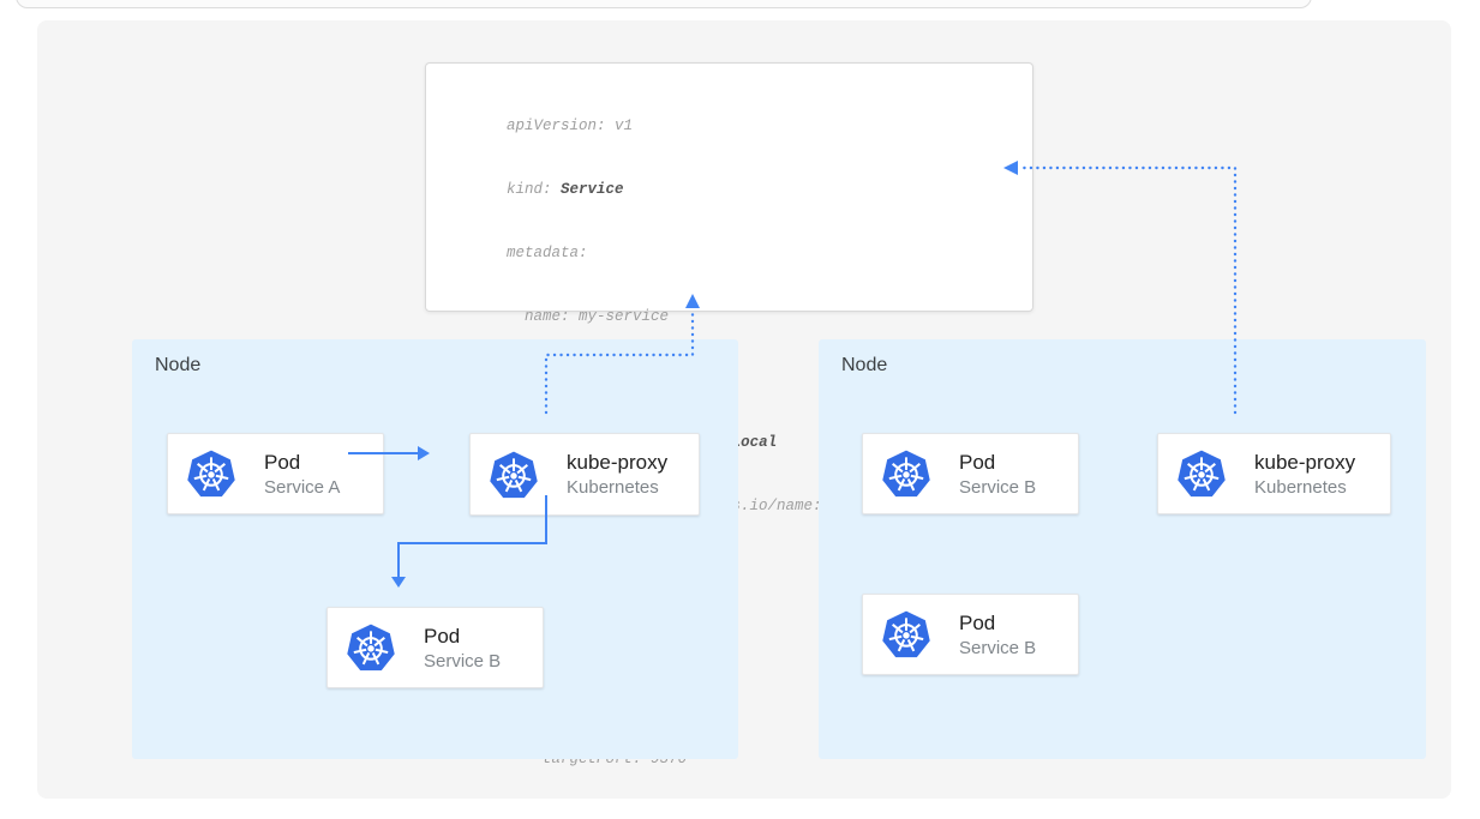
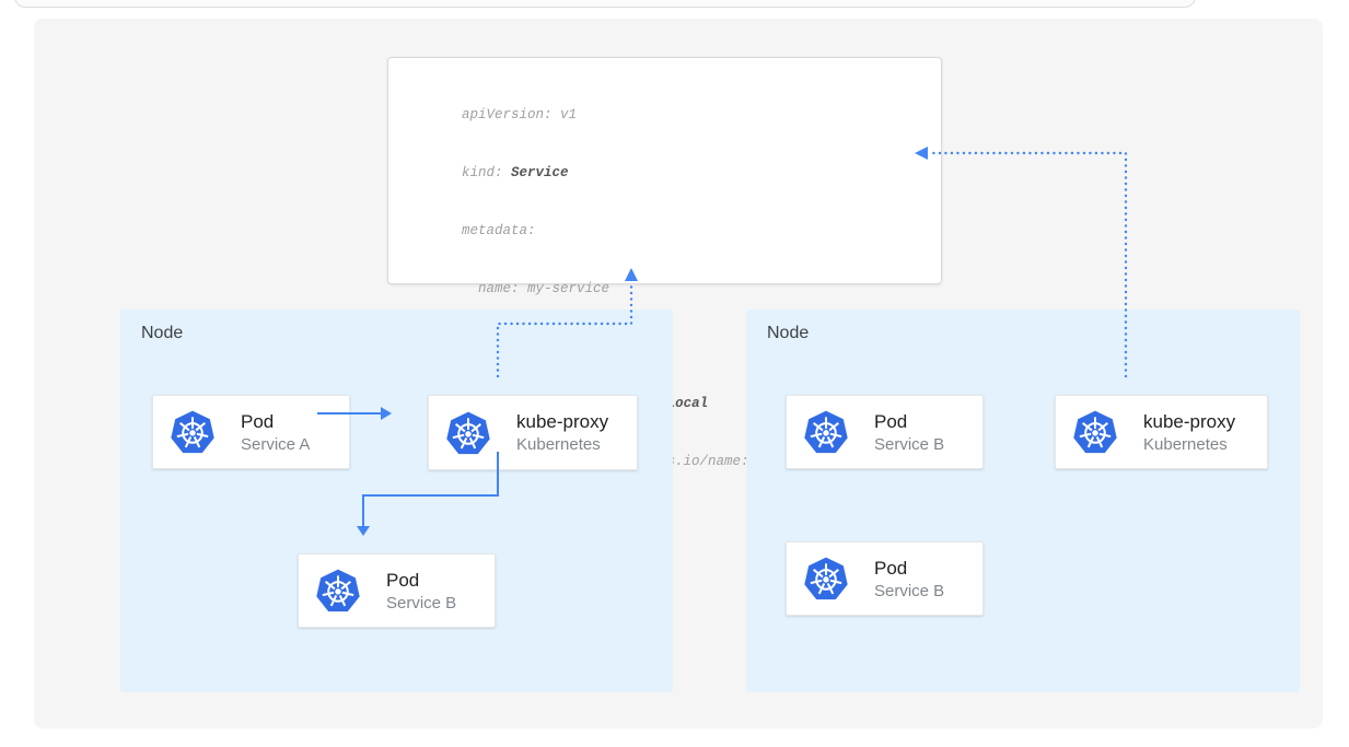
  apiVersion: v1
  kind: Service
  metadata:
  name: my-service
- targetPort: 9376
  Node
  Pod
  Service A
  kube-proxy
  Kubernetes
  Pod
  Service B
  Node
  Pod
  Service B
  kube-proxy
  Kubernetes
  Pod
  Service B
